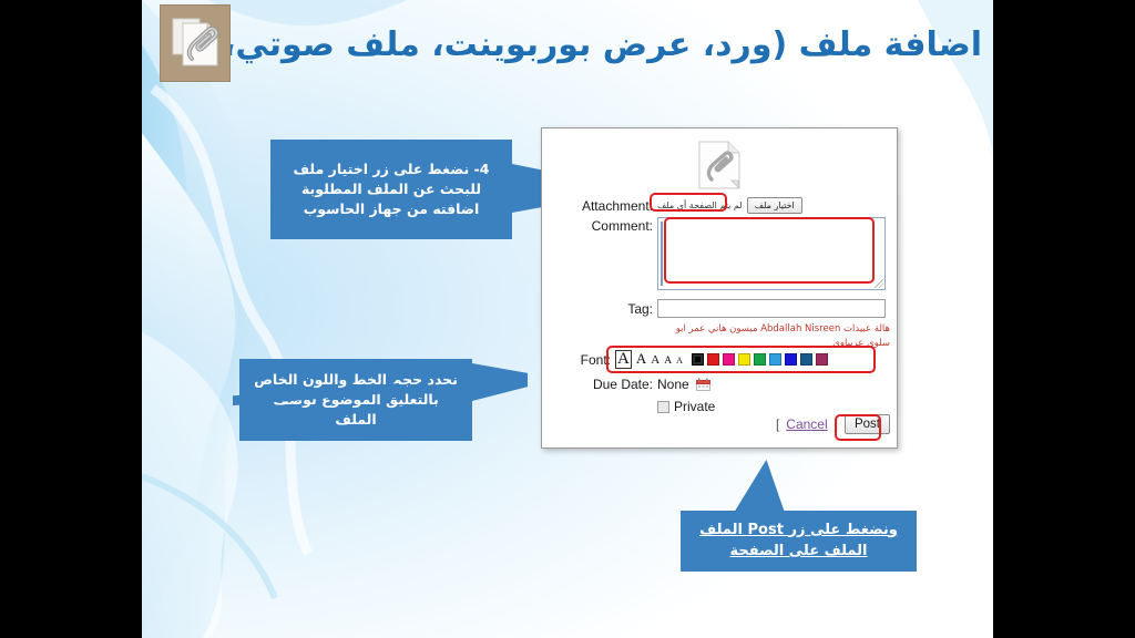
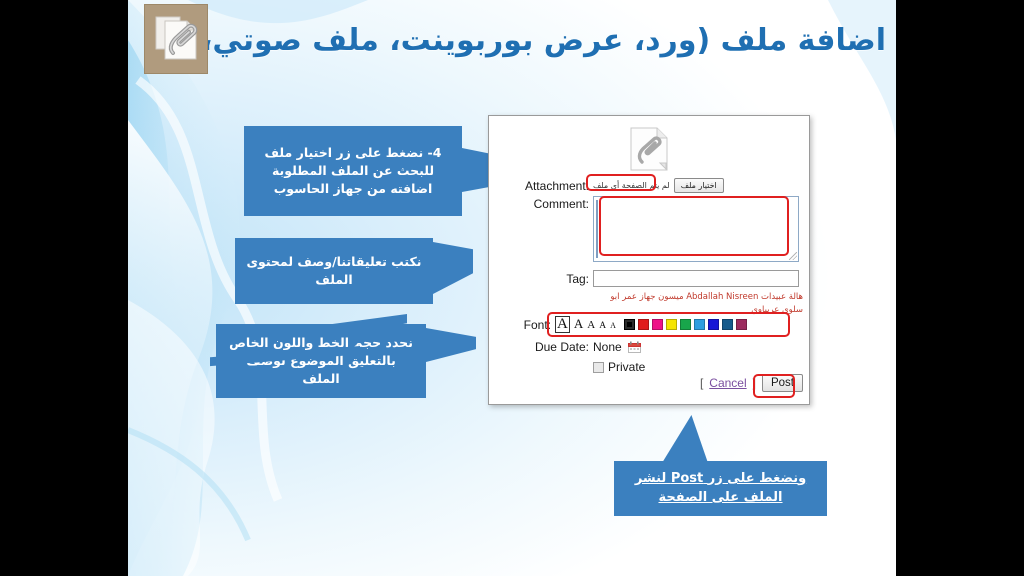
  اضافة ملف (ورد، عرض بوربوينت، ملف صوتي
  4- نضغط على زر اختيار ملف للبحث عن الملف المطلوبة اضافته من جهاز الحاسوب
+ نكتب تعليقاتنا/وصف لمحتوى الملف
  نحدد حجم الخط واللون الخاص بالتعليق الموضوع ل الملف
- ونضغط على زر Post الملف الملف على الصفحة
+ ونضغط على زر Post لنشر الملف على الصفحة
  Attachment:
  اختيار ملف
  لم يتم الصفحة أي ملف
  Comment:
  Tag:
- هالة عبيدات Abdallah Nisreen ميسون هاني عمر ابو
+ هالة عبيدات Abdallah Nisreen ميسون جهاز عمر ابو
  سلوى عربياوي
  Font:
  A
  A
  A
  A
  A
  Due Date:
  None
  Private
  [
  Cancel
  ]
  Post
